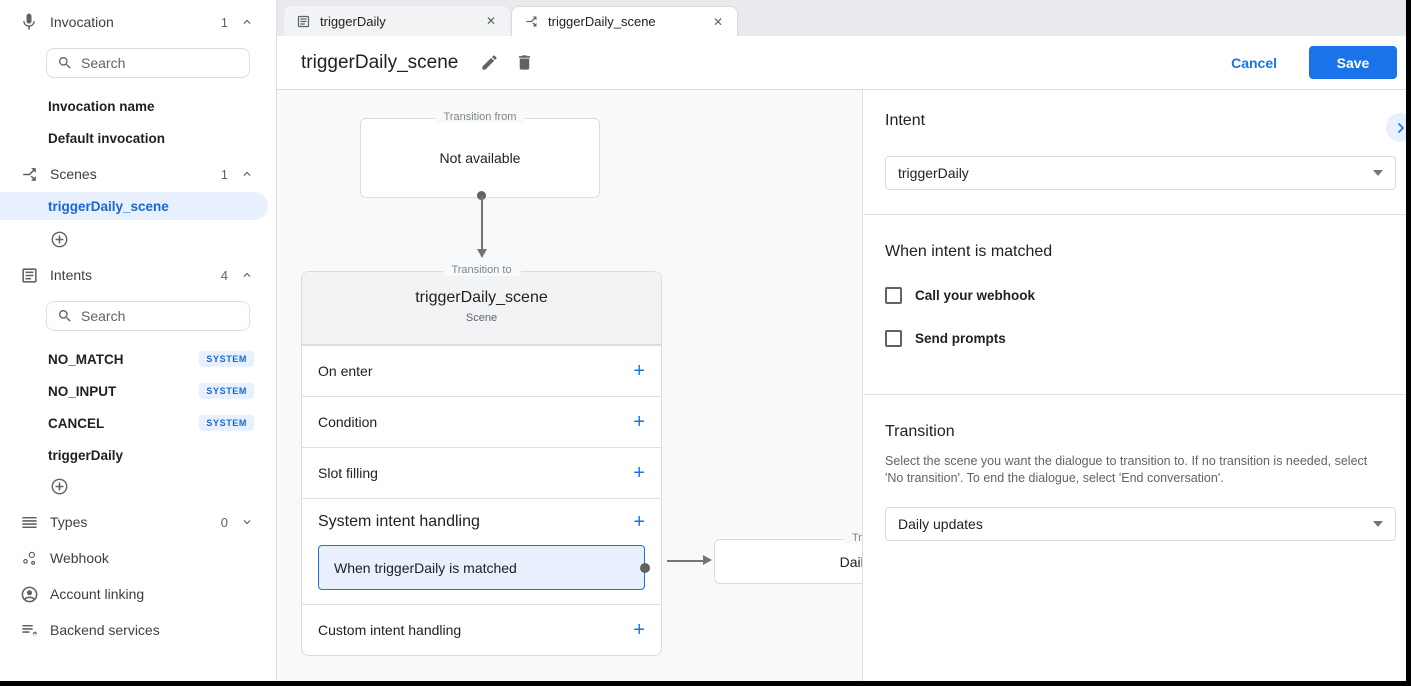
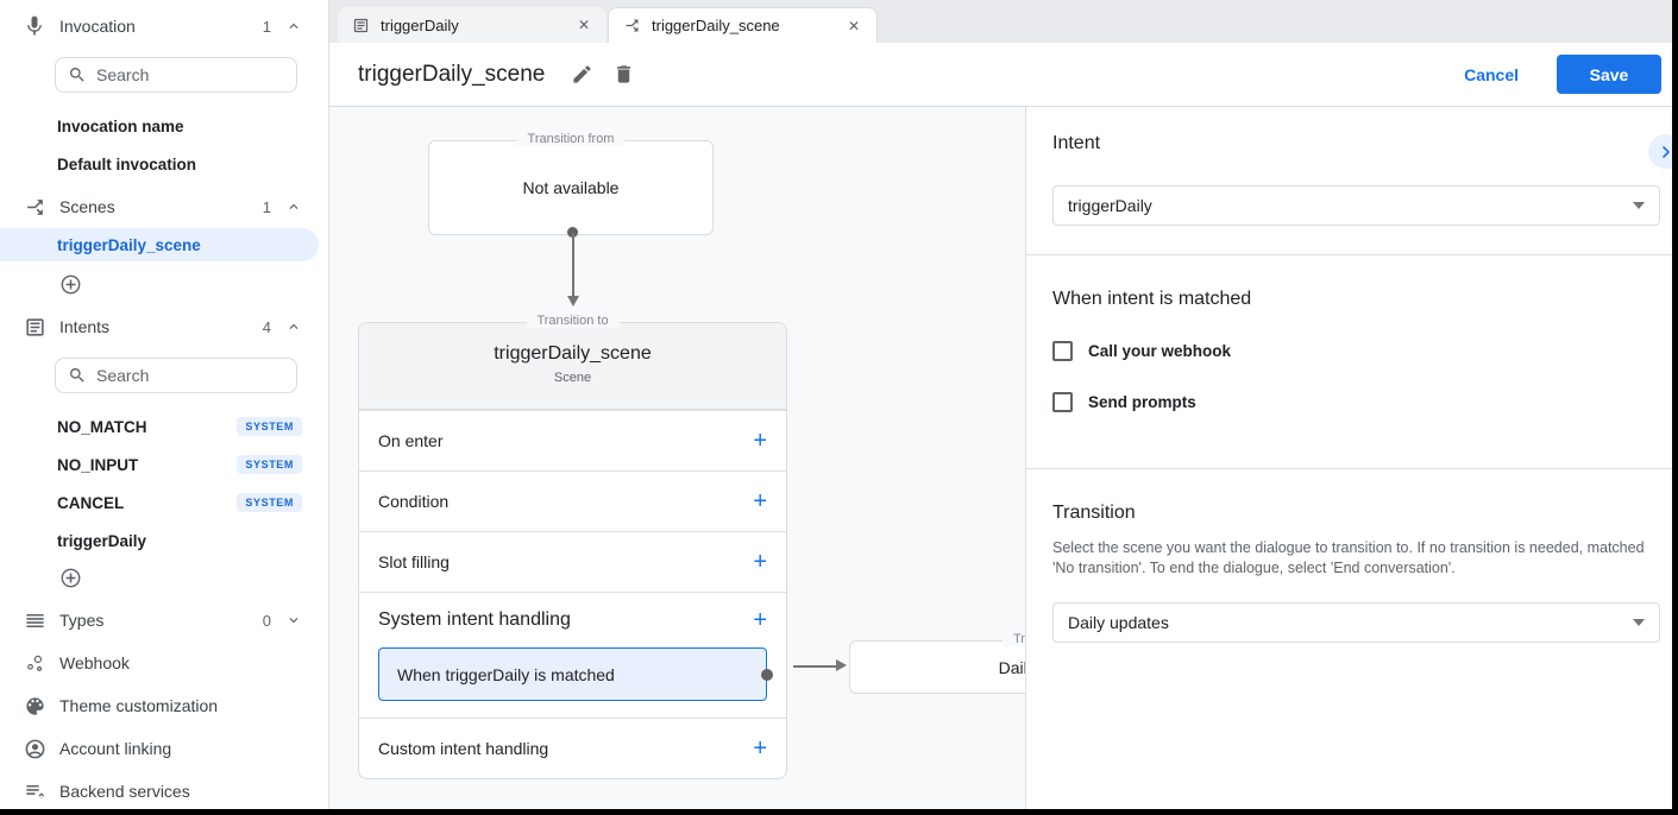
  Invocation
  1
  Search
  Invocation name
  Default invocation
  Scenes
  1
  triggerDaily_scene
  Intents
  4
  Search
  NO_MATCH
  SYSTEM
  NO_INPUT
  SYSTEM
  CANCEL
  SYSTEM
  triggerDaily
  Types
  0
  Webhook
+ Theme customization
  Account linking
  Backend services
  triggerDaily
  ✕
  triggerDaily_scene
  ✕
  triggerDaily_scene
  Cancel
  Save
  Transition from
  Not available
  Transition to
  triggerDaily_scene
  Scene
  On enter
  +
  Condition
  +
  Slot filling
  +
  System intent handling
  +
  When triggerDaily is matched
  Custom intent handling
  +
  Intent
  triggerDaily
  When intent is matched
  Call your webhook
  Send prompts
  Transition
- Select the scene you want the dialogue to transition to. If no transition is needed, select 'No transition'. To end the dialogue, select 'End conversation'.
+ Select the scene you want the dialogue to transition to. If no transition is needed, matched 'No transition'. To end the dialogue, select 'End conversation'.
  Daily updates
